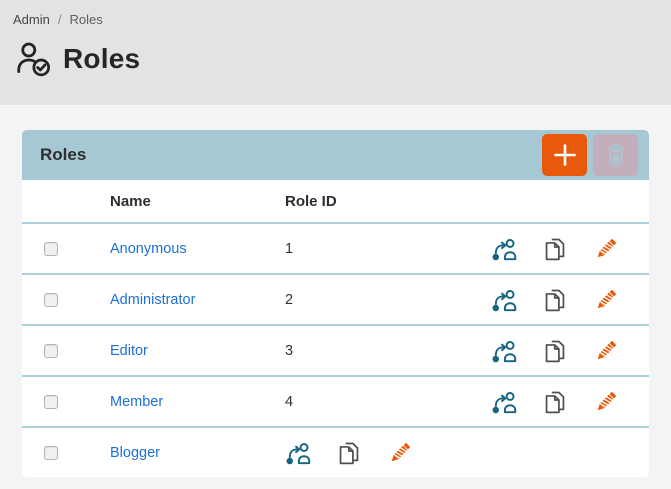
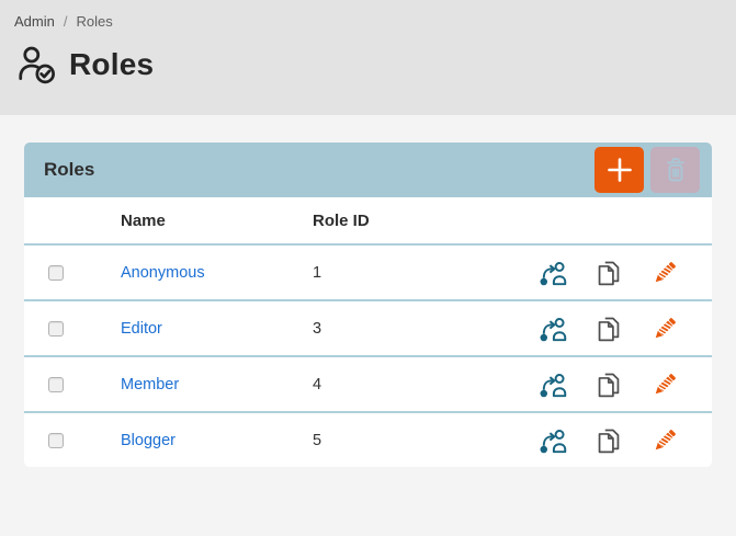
  Admin
  /
  Roles
  Roles
  Roles
  Name
  Role ID
  Anonymous
  1
- Administrator
- 2
  Editor
  3
  Member
  4
  Blogger
+ 5
